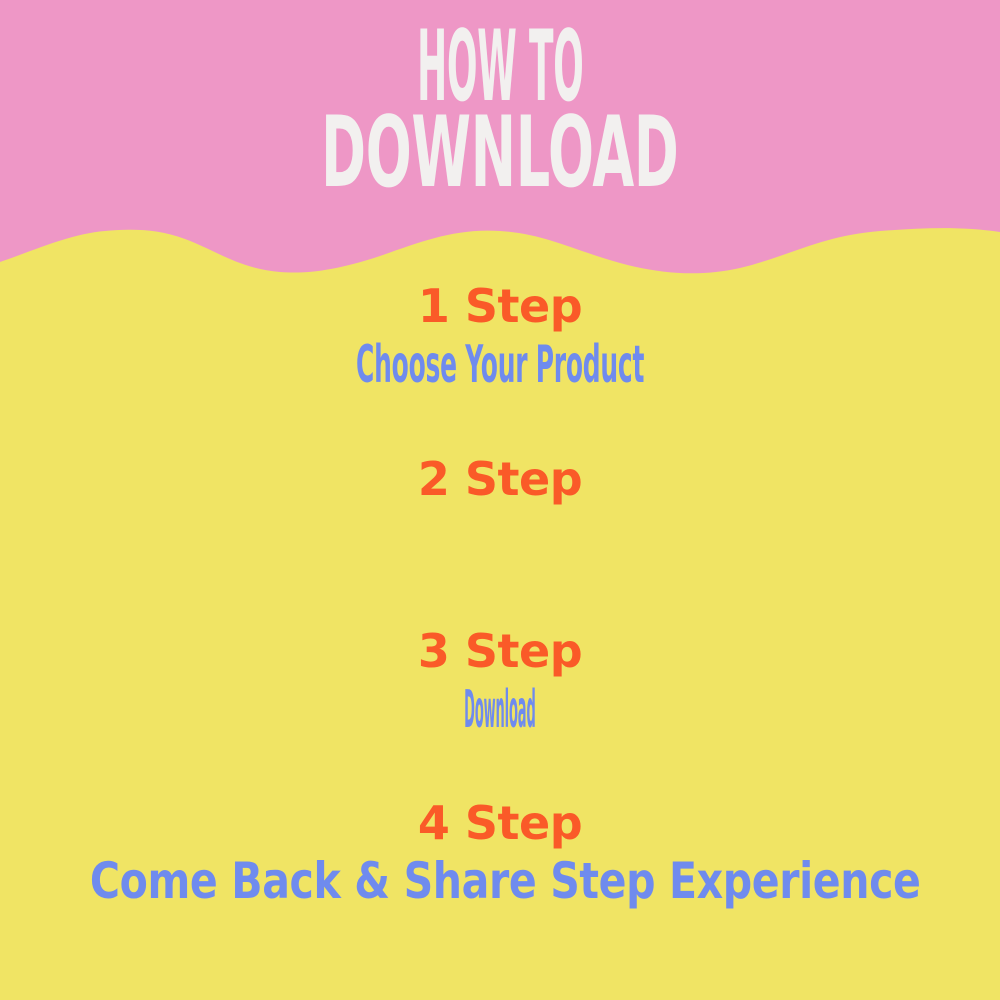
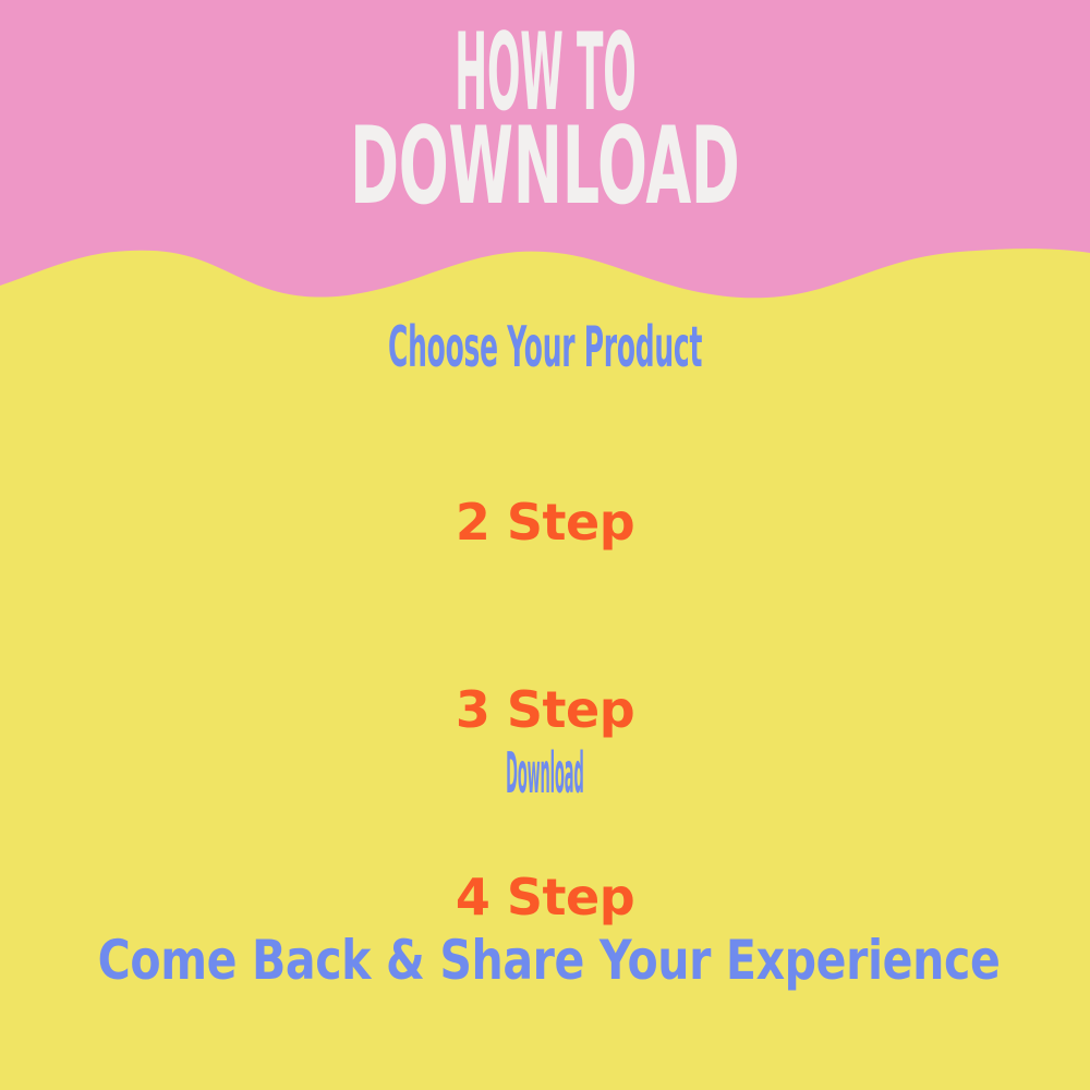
  HOW TO DOWNLOAD
- 1 Step
  Choose Your Product
  2 Step
  3 Step
  Download
  4 Step
- Come Back & Share Step Experience
+ Come Back & Share Your Experience
